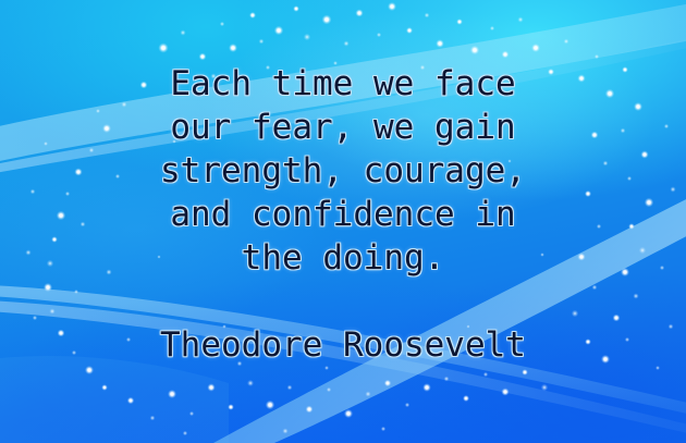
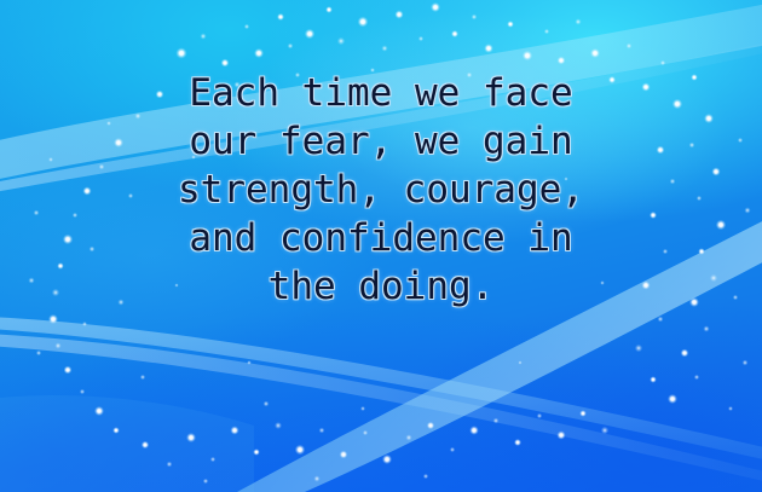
  Each time we face
  our fear, we gain
  strength, courage,
  and confidence in
  the doing.
- Theodore Roosevelt
